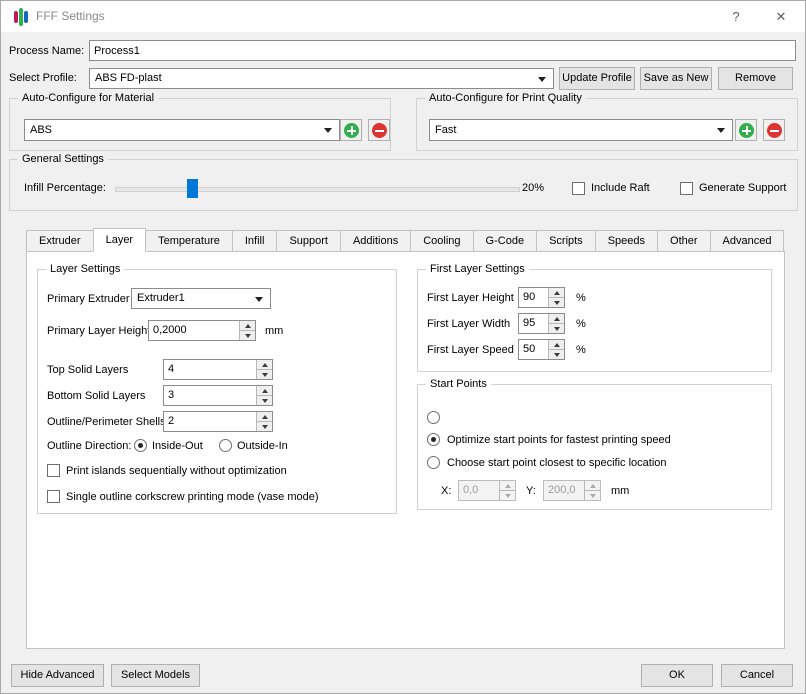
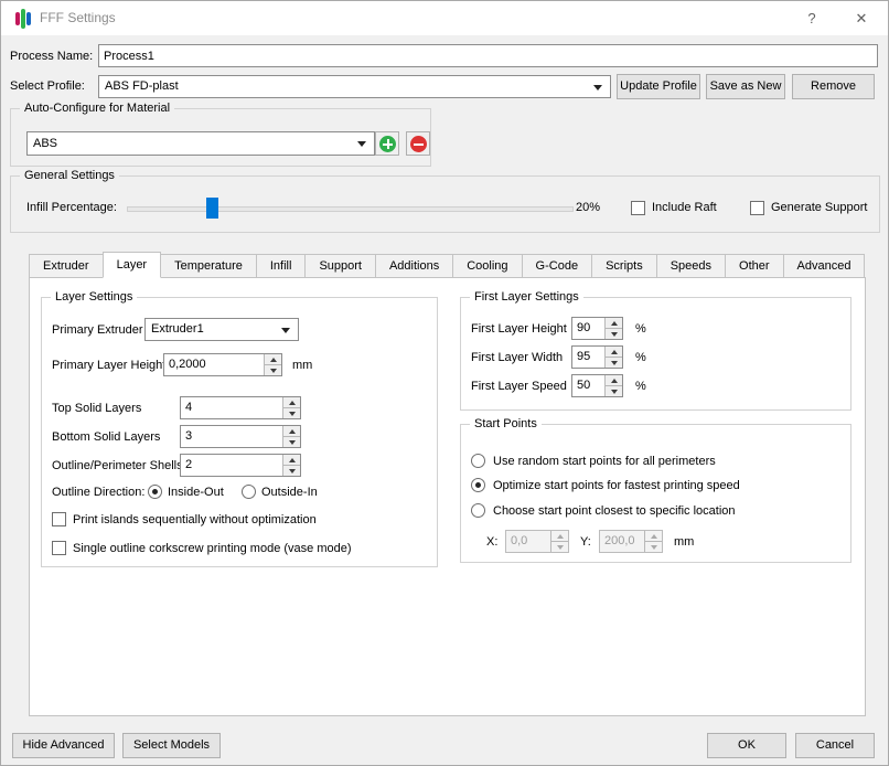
  FFF Settings
  ?
  ✕
  Process Name:
  Process1
  Select Profile:
  ABS FD-plast
  Update Profile
  Save as New
  Remove
  Auto-Configure for Material
  ABS
- Auto-Configure for Print Quality
- Fast
  General Settings
  Infill Percentage:
  20%
  Include Raft
  Generate Support
  Extruder
  Layer
  Temperature
  Infill
  Support
  Additions
  Cooling
  G-Code
  Scripts
  Speeds
  Other
  Advanced
  Layer Settings
  Primary Extruder
  Extruder1
  Primary Layer Heigh
  0,2000
  mm
  Top Solid Layers
  4
  Bottom Solid Layers
  3
  Outline/Perimeter Shell
  2
  Outline Direction:
  Inside-Out
  Outside-In
  Print islands sequentially without optimization
  Single outline corkscrew printing mode (vase mode)
  First Layer Settings
  First Layer Height
  90
  %
  First Layer Width
  95
  %
  First Layer Speed
  50
  %
  Start Points
+ Use random start points for all perimeters
  Optimize start points for fastest printing speed
  Choose start point closest to specific location
  X:
  0,0
  Y:
  200,0
  mm
  Hide Advanced
  Select Models
  OK
  Cancel
